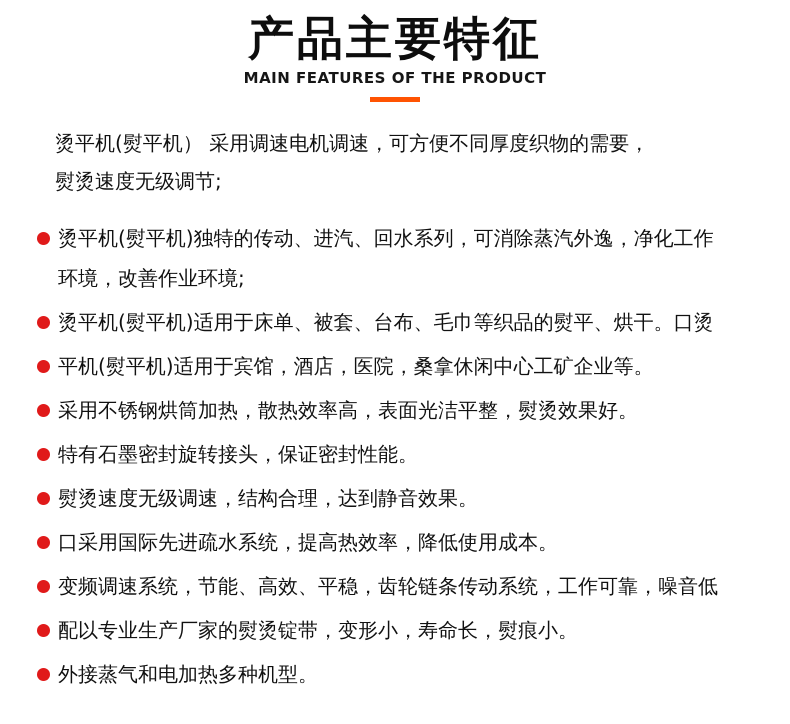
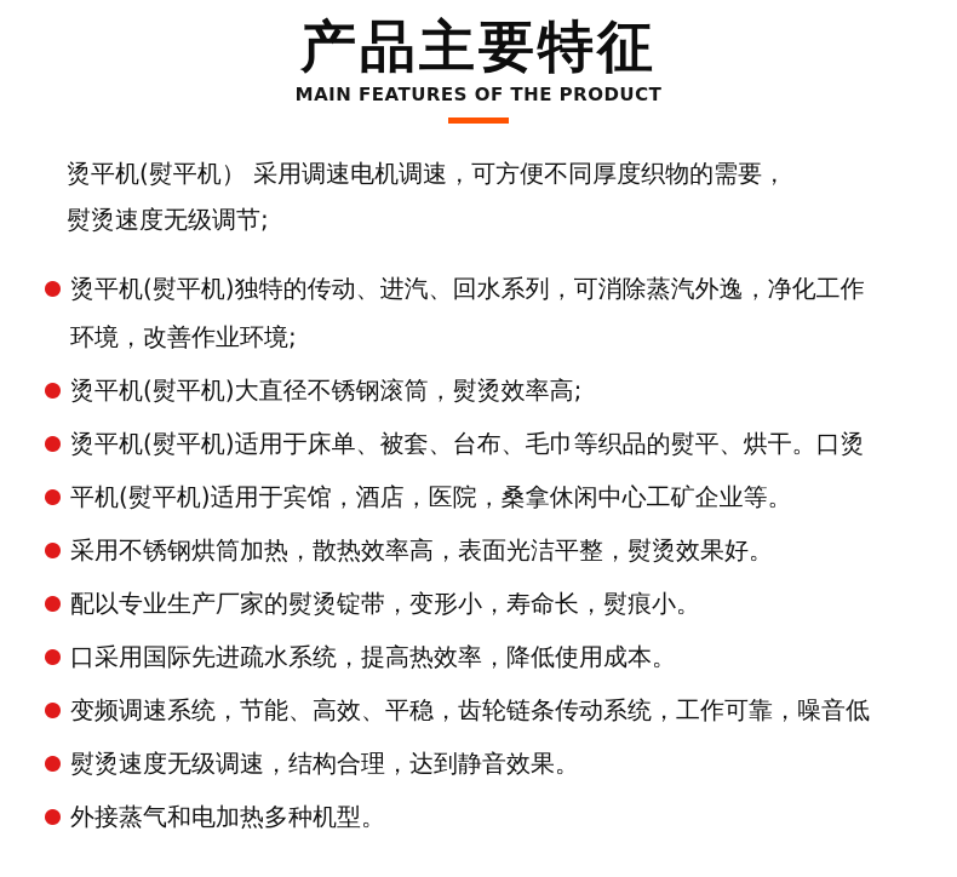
  产品主要特征
  MAIN FEATURES OF THE PRODUCT
  烫平机(熨平机） 采用调速电机调速，可方便不同厚度织物的需要，
  熨烫速度无级调节;
  烫平机(熨平机)独特的传动、进汽、回水系列，可消除蒸汽外逸，净化工作
  环境，改善作业环境;
+ 烫平机(熨平机)大直径不锈钢滚筒，熨烫效率高;
  烫平机(熨平机)适用于床单、被套、台布、毛巾等织品的熨平、烘干。口烫
  平机(熨平机)适用于宾馆，酒店，医院，桑拿休闲中心工矿企业等。
  采用不锈钢烘筒加热，散热效率高，表面光洁平整，熨烫效果好。
- 特有石墨密封旋转接头，保证密封性能。
- 熨烫速度无级调速，结构合理，达到静音效果。
+ 配以专业生产厂家的熨烫锭带，变形小，寿命长，熨痕小。
  口采用国际先进疏水系统，提高热效率，降低使用成本。
  变频调速系统，节能、高效、平稳，齿轮链条传动系统，工作可靠，噪音低
- 配以专业生产厂家的熨烫锭带，变形小，寿命长，熨痕小。
+ 熨烫速度无级调速，结构合理，达到静音效果。
  外接蒸气和电加热多种机型。
